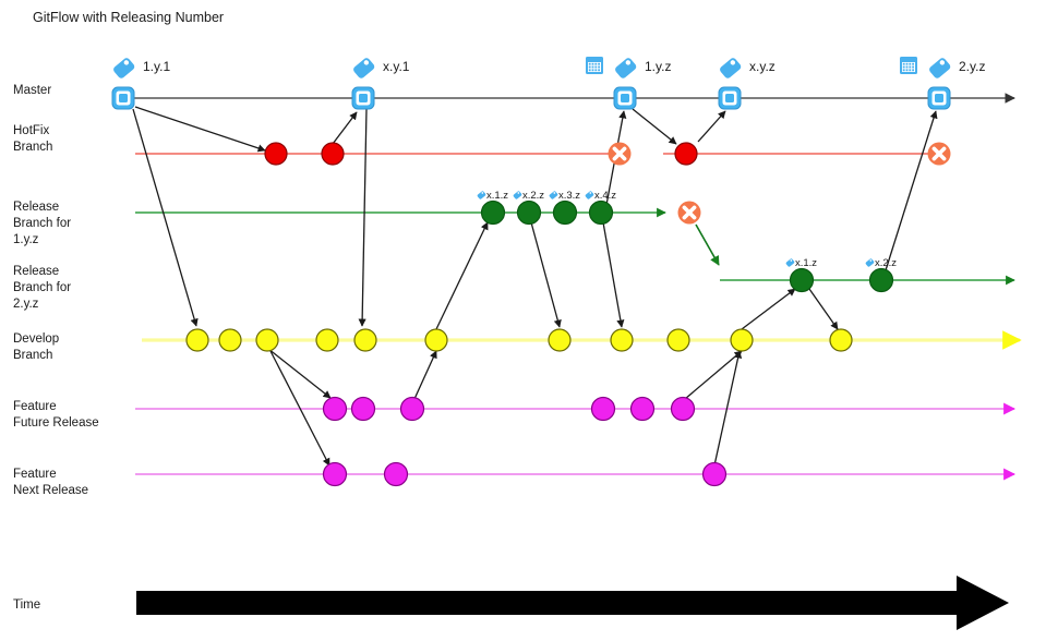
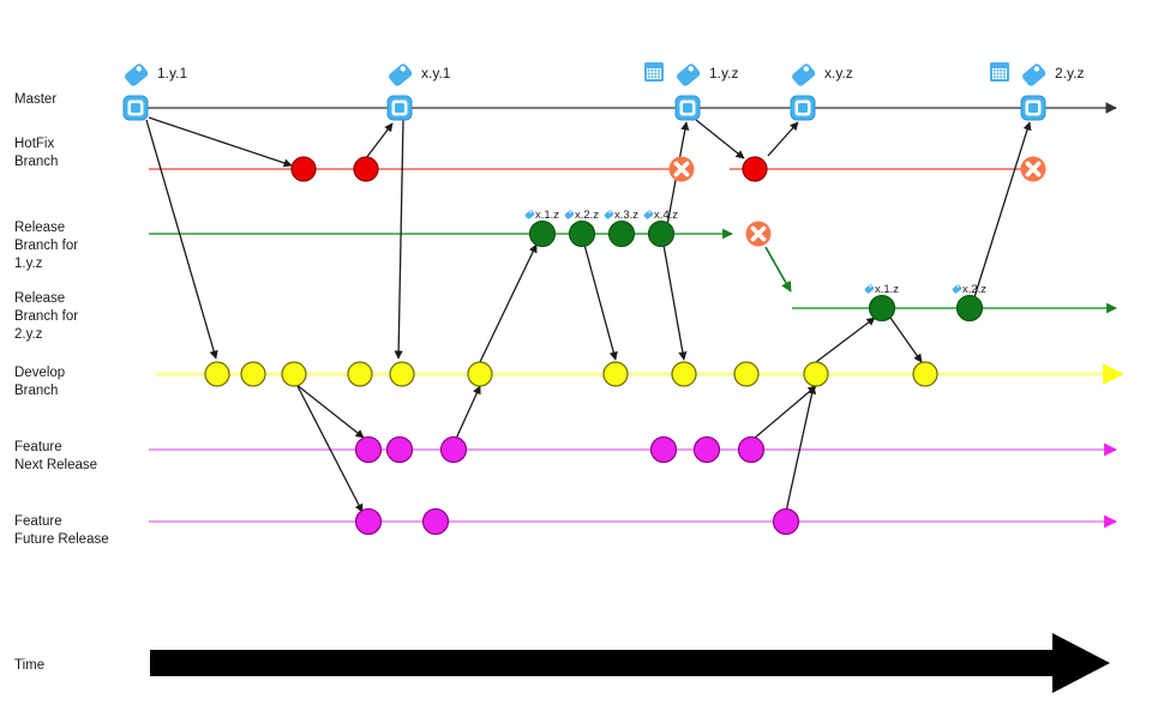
- GitFlow with Releasing Number
  Master
  HotFix
  Branch
  Release
  Branch for
  1.y.z
  Release
  Branch for
  2.y.z
  Develop
  Branch
  Feature
- Future Release
+ Next Release
  Feature
- Next Release
+ Future Release
  Time
  1.y.1
  x.y.1
  1.y.z
  x.y.z
  2.y.z
  x.1.z
  x.2.z
  x.3.z
  x.4.z
  x.1.z
  x.2.z
